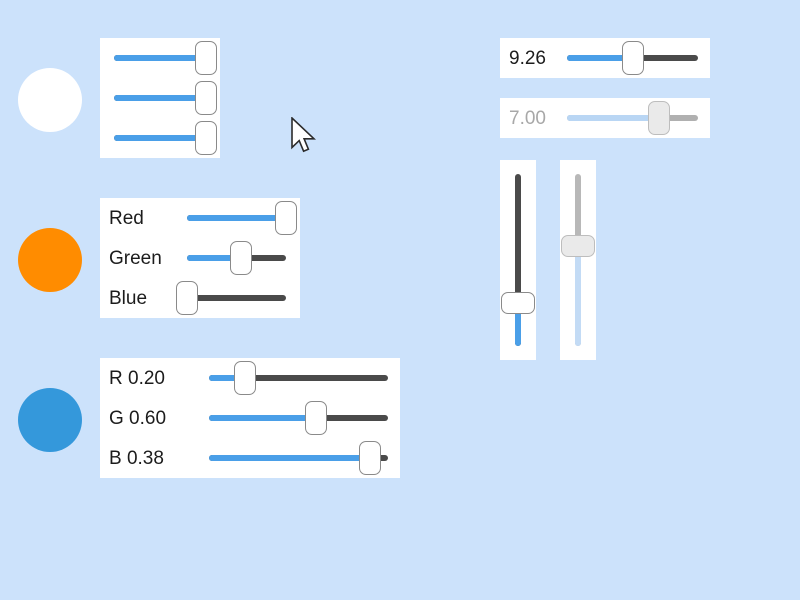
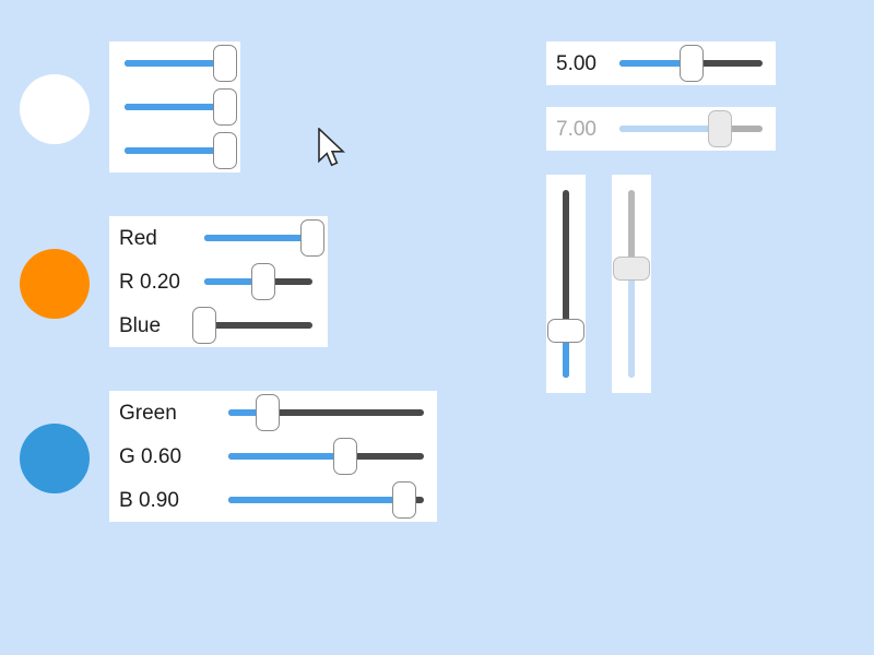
  Red
- Green
+ R 0.20
  Blue
- R 0.20
+ Green
  G 0.60
- B 0.38
+ B 0.90
- 9.26
+ 5.00
  7.00
